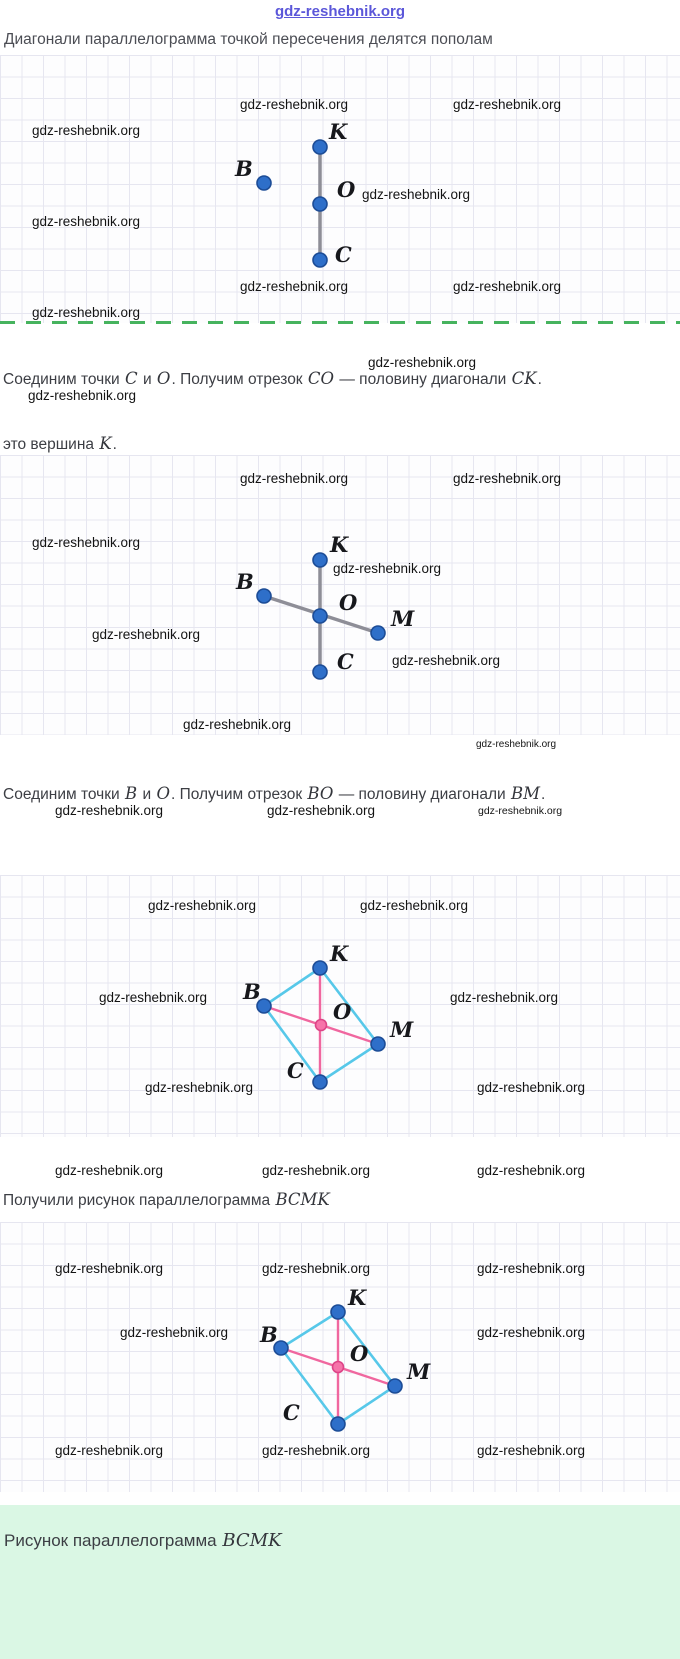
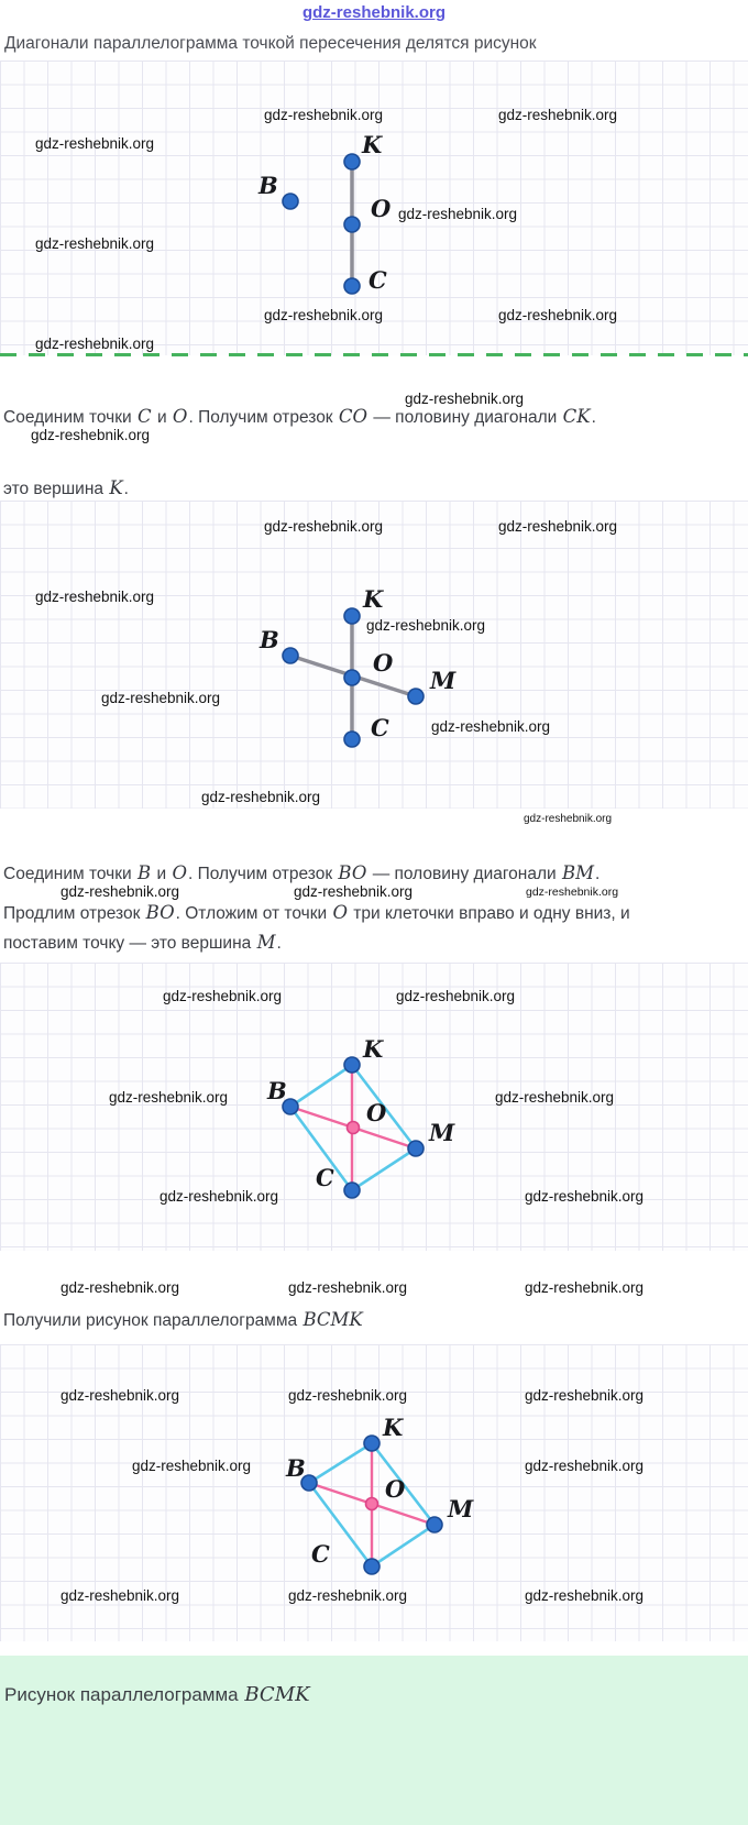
  gdz-reshebnik.org
- Диагонали параллелограмма точкой пересечения делятся пополам
+ Диагонали параллелограмма точкой пересечения делятся рисунок
  gdz-reshebnik.org
  gdz-reshebnik.org
  gdz-reshebnik.org
  gdz-reshebnik.org
  gdz-reshebnik.org
  gdz-reshebnik.org
  gdz-reshebnik.org
  gdz-reshebnik.org
  K
  B
  O
  C
  Соединим точки C и O. Получим отрезок CO — половину диагонали CK.
  это вершина K.
  gdz-reshebnik.org
  gdz-reshebnik.org
  gdz-reshebnik.org
  gdz-reshebnik.org
  gdz-reshebnik.org
  gdz-reshebnik.org
  gdz-reshebnik.org
  K
  B
  O
  M
  C
  Соединим точки B и O. Получим отрезок BO — половину диагонали BM.
+ Продлим отрезок BO. Отложим от точки O три клеточки вправо и одну вниз, и
+ поставим точку — это вершина M.
  gdz-reshebnik.org
  gdz-reshebnik.org
  gdz-reshebnik.org
  gdz-reshebnik.org
  gdz-reshebnik.org
  gdz-reshebnik.org
  K
  B
  M
  C
  O
  Получили рисунок параллелограмма BCMK
  gdz-reshebnik.org
  gdz-reshebnik.org
  gdz-reshebnik.org
  gdz-reshebnik.org
  gdz-reshebnik.org
  gdz-reshebnik.org
  gdz-reshebnik.org
  gdz-reshebnik.org
  K
  B
  M
  C
  O
  Рисунок параллелограмма BCMK
  gdz-reshebnik.org
  gdz-reshebnik.org
  gdz-reshebnik.org
  gdz-reshebnik.org
  gdz-reshebnik.org
  gdz-reshebnik.org
  gdz-reshebnik.org
  gdz-reshebnik.org
  gdz-reshebnik.org
